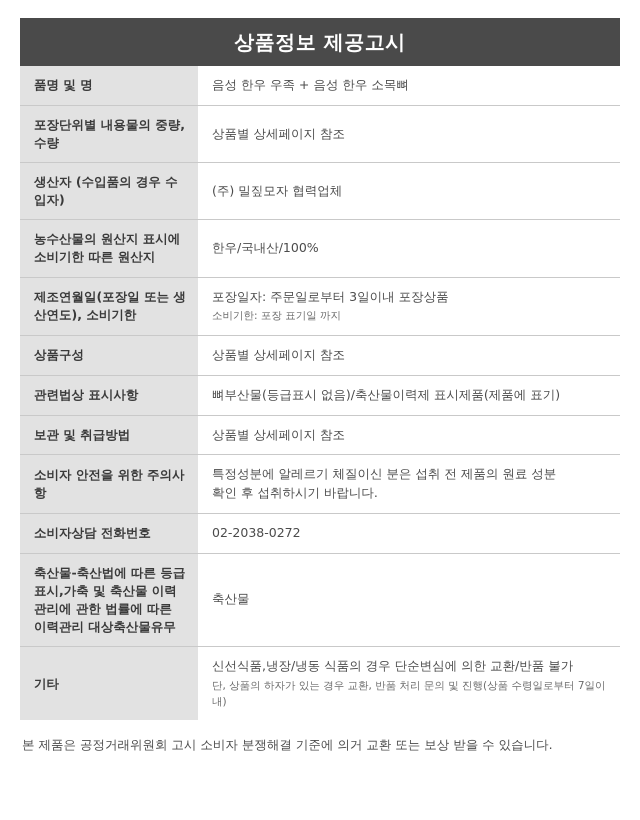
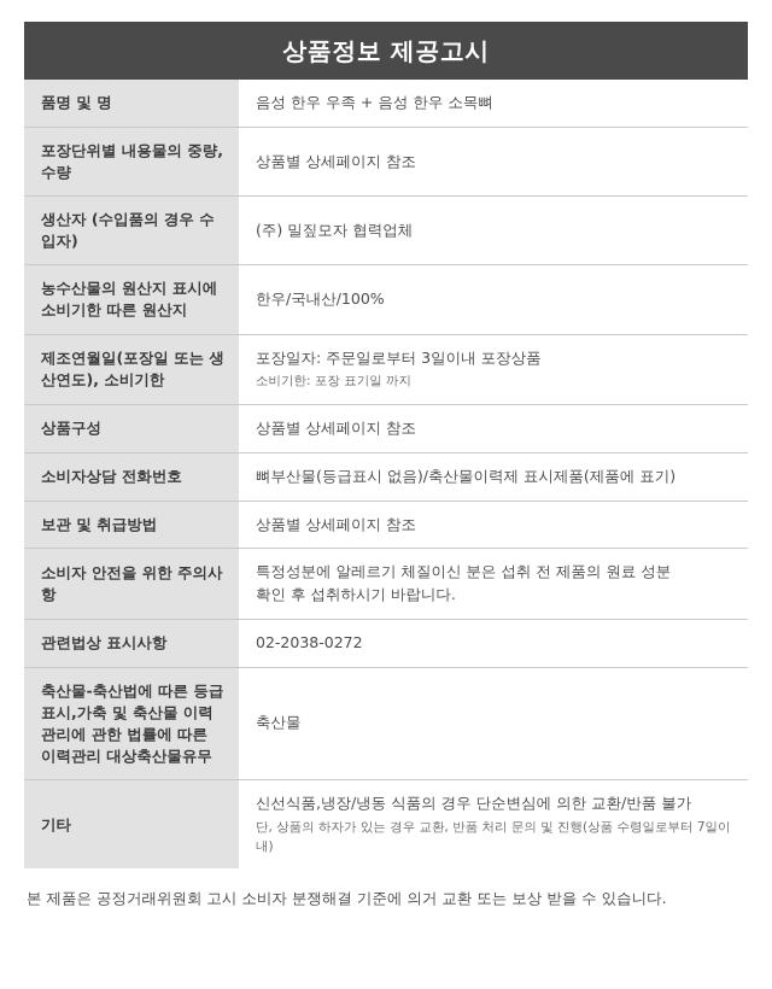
  상품정보 제공고시
  품명 및 명	음성 한우 우족 + 음성 한우 소목뼈
  포장단위별 내용물의 중량,수량	상품별 상세페이지 참조
  생산자 (수입품의 경우 수입자)	(주) 밀짚모자 협력업체
  농수산물의 원산지 표시에 소비기한 따른 원산지	한우/국내산/100%
  제조연월일(포장일 또는 생산연도), 소비기한	포장일자: 주문일로부터 3일이내 포장상품 소비기한: 포장 표기일 까지
  상품구성	상품별 상세페이지 참조
- 관련법상 표시사항	뼈부산물(등급표시 없음)/축산물이력제 표시제품(제품에 표기)
+ 소비자상담 전화번호	뼈부산물(등급표시 없음)/축산물이력제 표시제품(제품에 표기)
  보관 및 취급방법	상품별 상세페이지 참조
  소비자 안전을 위한 주의사항	특정성분에 알레르기 체질이신 분은 섭취 전 제품의 원료 성분 확인 후 섭취하시기 바랍니다.
- 소비자상담 전화번호	02-2038-0272
+ 관련법상 표시사항	02-2038-0272
  축산물-축산법에 따른 등급 표시,가축 및 축산물 이력관리에 관한 법률에 따른 이력관리 대상축산물유무	축산물
  기타	신선식품,냉장/냉동 식품의 경우 단순변심에 의한 교환/반품 불가 단, 상품의 하자가 있는 경우 교환, 반품 처리 문의 및 진행(상품 수령일로부터 7일이내)
  본 제품은 공정거래위원회 고시 소비자 분쟁해결 기준에 의거 교환 또는 보상 받을 수 있습니다.
